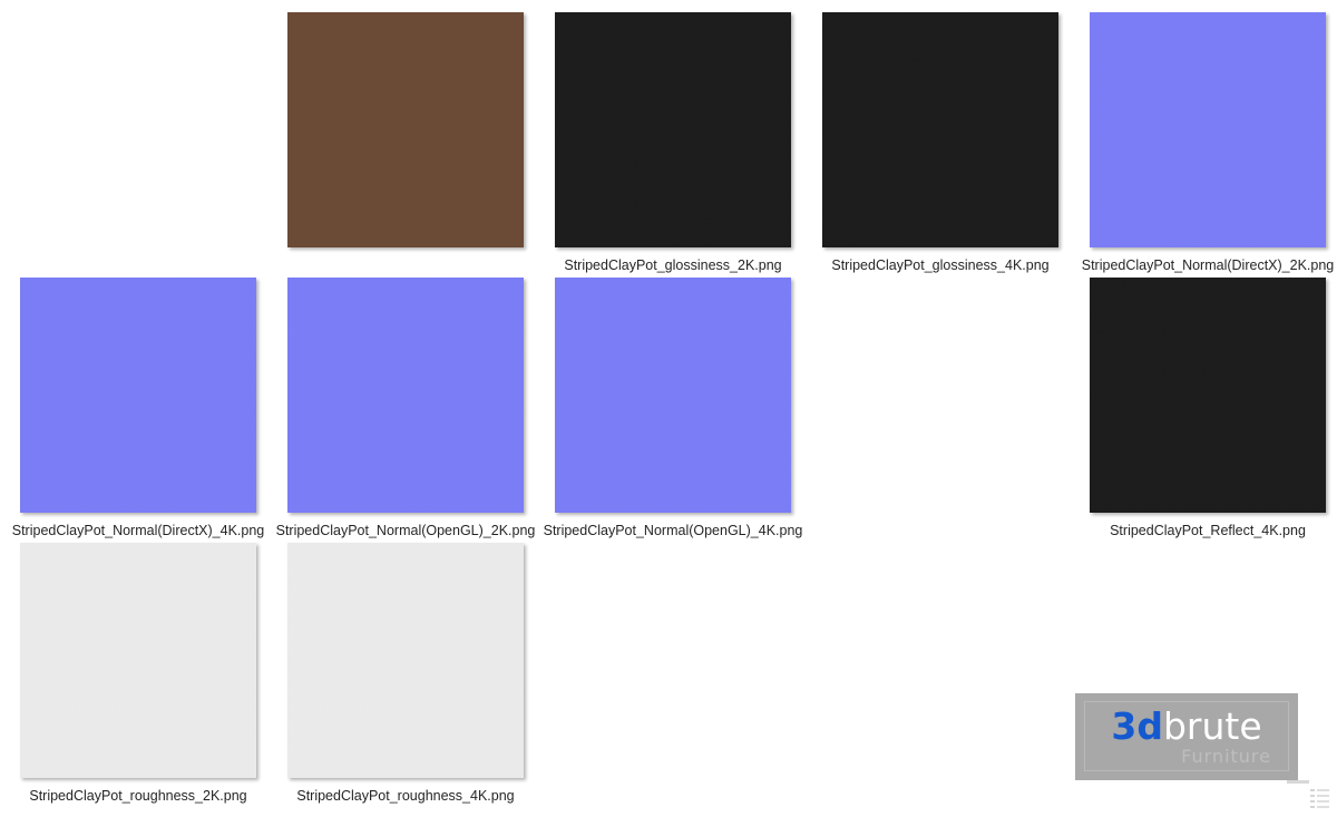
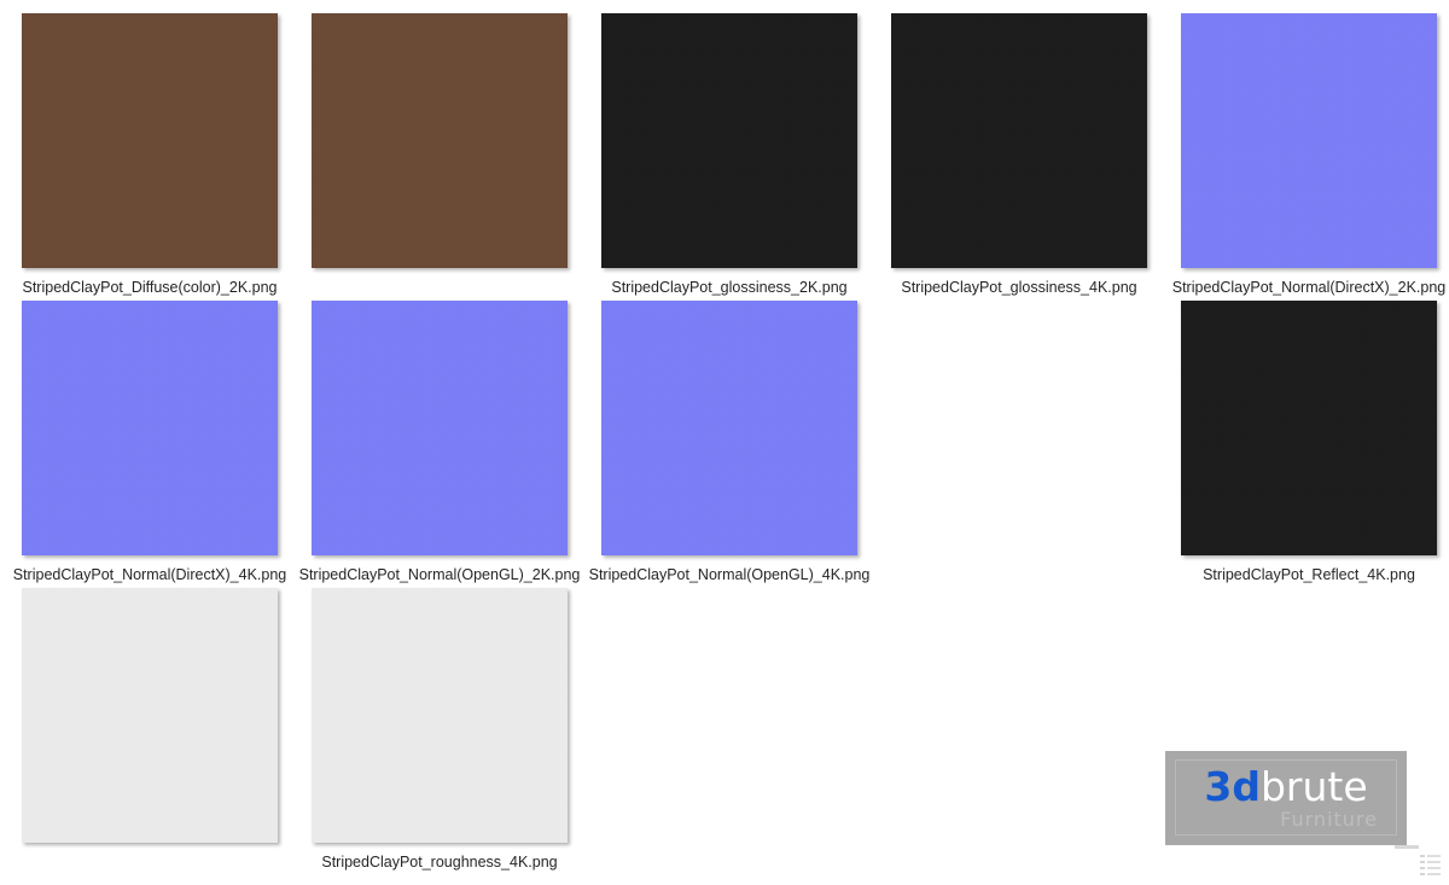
+ StripedClayPot_Diffuse(color)_2K.png
  StripedClayPot_glossiness_2K.png
  StripedClayPot_glossiness_4K.png
  StripedClayPot_Normal(DirectX)_2K.png
  StripedClayPot_Normal(DirectX)_4K.png
  StripedClayPot_Normal(OpenGL)_2K.png
  StripedClayPot_Normal(OpenGL)_4K.png
  StripedClayPot_Reflect_4K.png
- StripedClayPot_roughness_2K.png
  StripedClayPot_roughness_4K.png
  3dbrute
